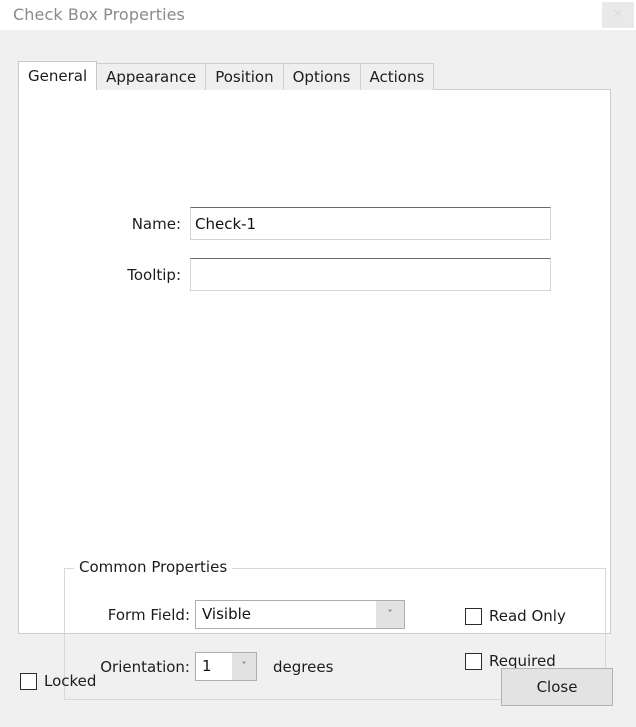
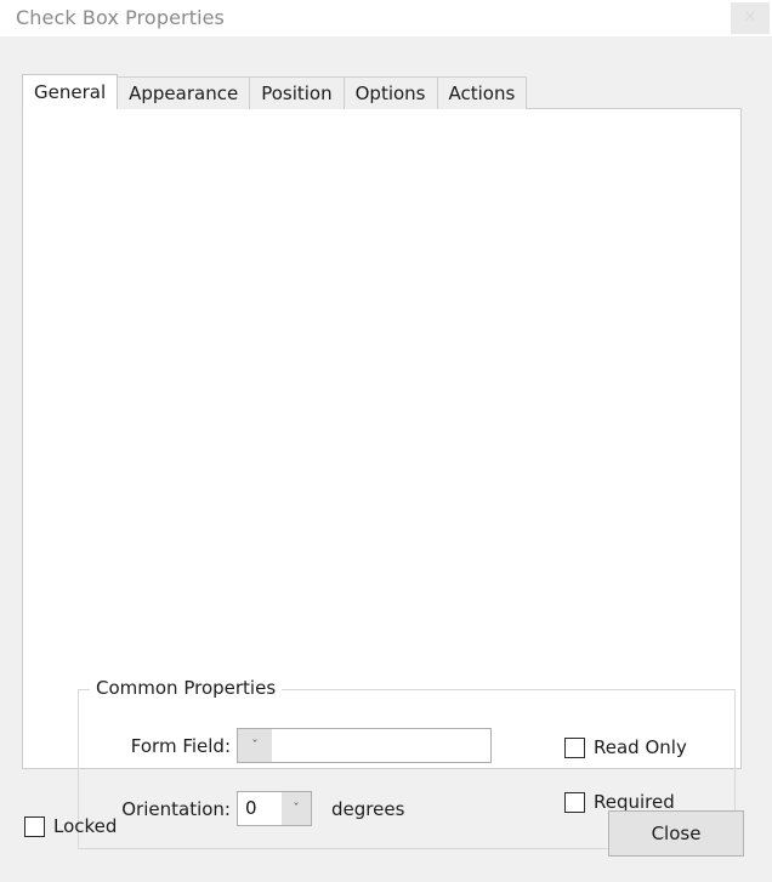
  Check Box Properties
  General
  Appearance
  Position
  Options
  Actions
- Name:
- Check-1
- Tooltip:
  Common Properties
  Form Field:
- Visible
  ˇ
  Orientation:
- 1
+ 0
  ˇ
  degrees
  Read Only
  Required
  Locked
  Close
